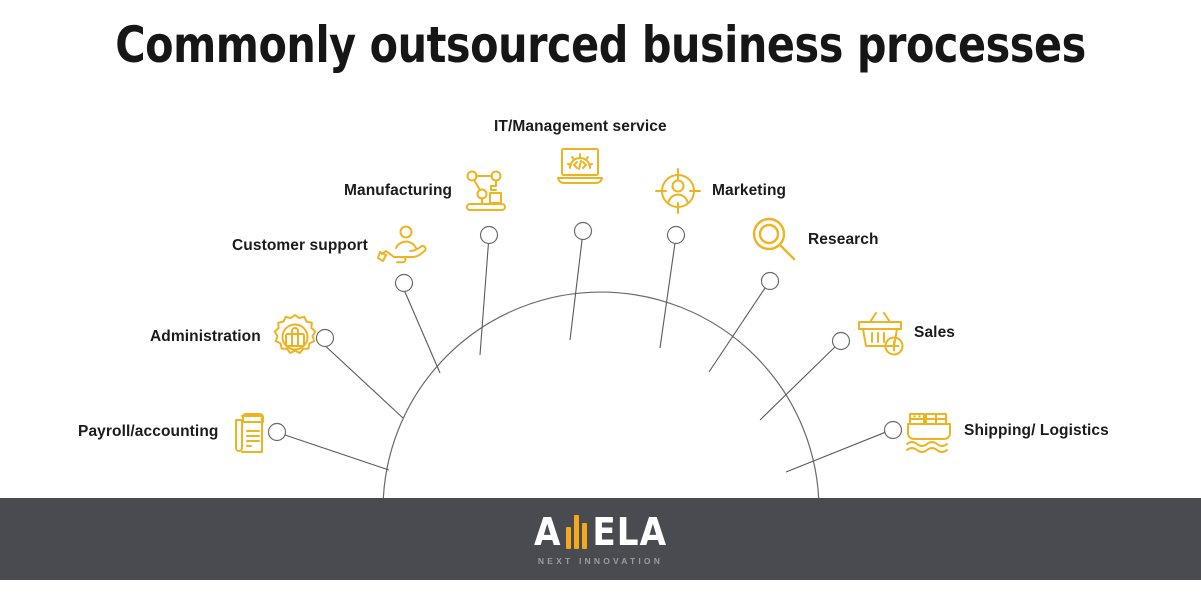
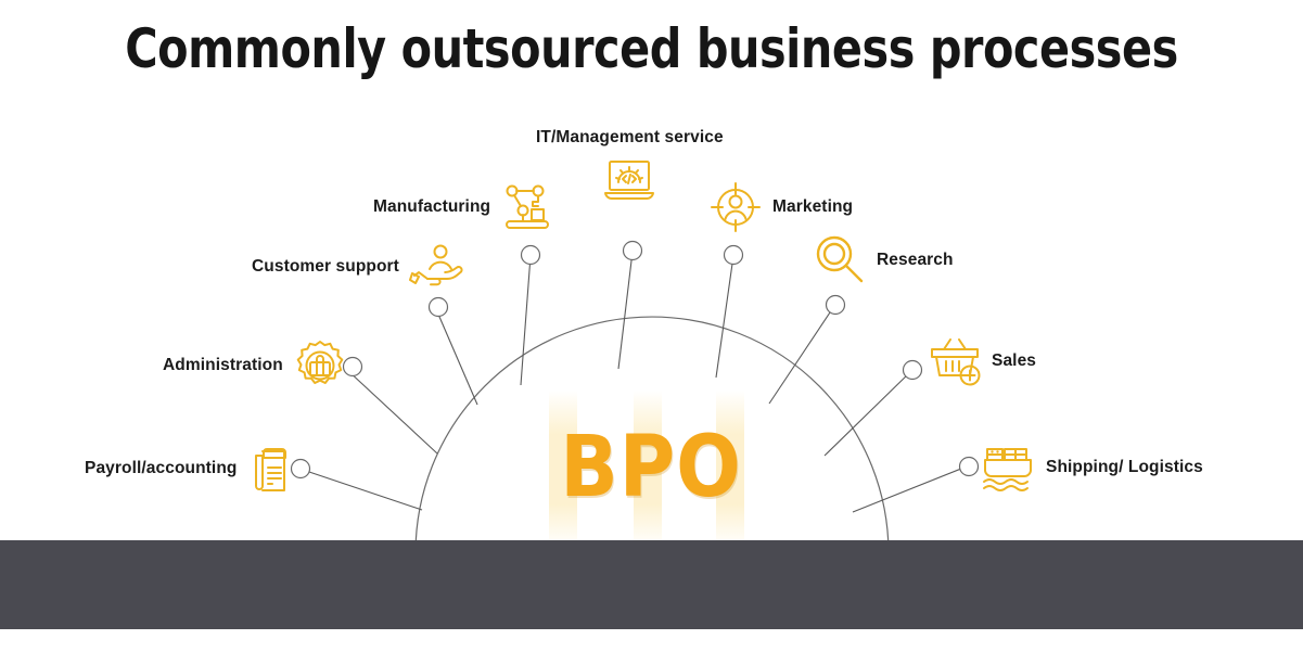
  Commonly outsourced business processes
+ BPO
  Payroll/accounting
  Administration
  Customer support
  Manufacturing
  IT/Management service
  Marketing
  Research
  Sales
  Shipping/ Logistics
- A
- ELA
- NEXT INNOVATION
